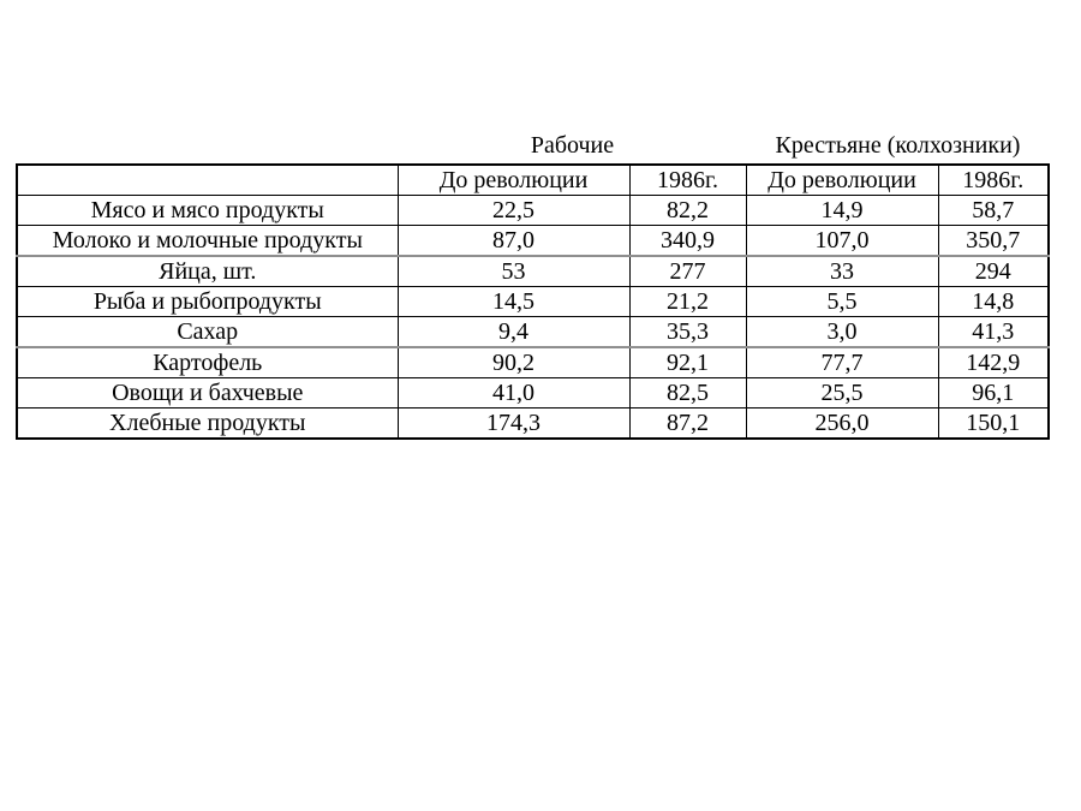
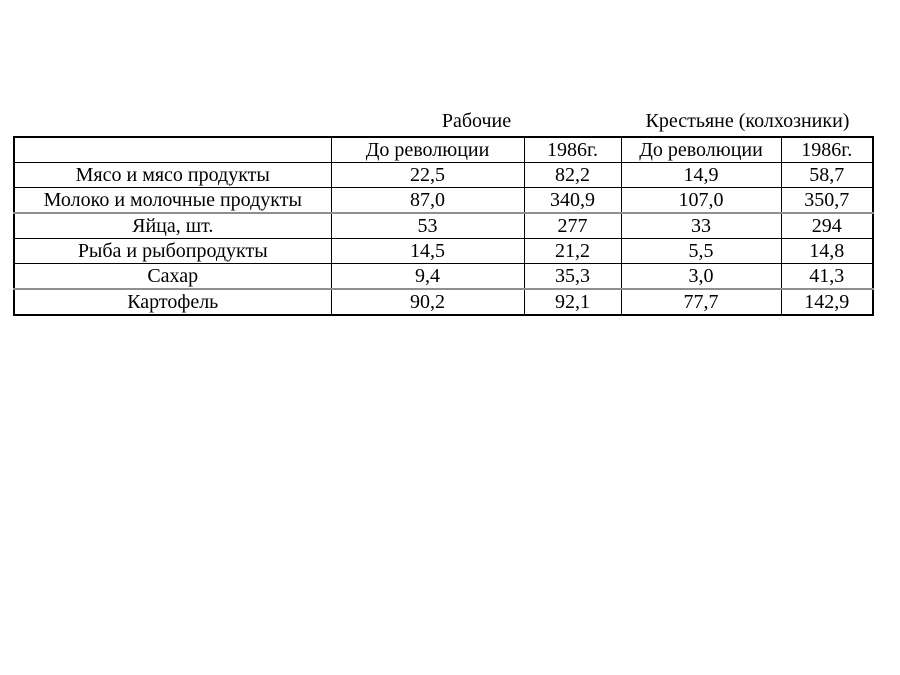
  Рабочие
  Крестьяне (колхозники)
  	До революции	1986г.	До революции	1986г.
  Мясо и мясо продукты	22,5	82,2	14,9	58,7
  Молоко и молочные продукты	87,0	340,9	107,0	350,7
  Яйца, шт.	53	277	33	294
  Рыба и рыбопродукты	14,5	21,2	5,5	14,8
  Сахар	9,4	35,3	3,0	41,3
  Картофель	90,2	92,1	77,7	142,9
- Овощи и бахчевые	41,0	82,5	25,5	96,1
- Хлебные продукты	174,3	87,2	256,0	150,1
